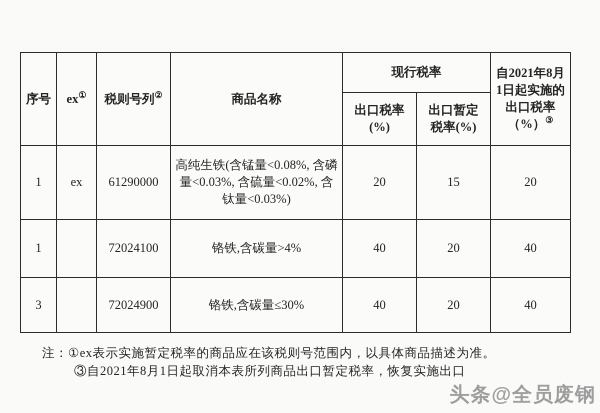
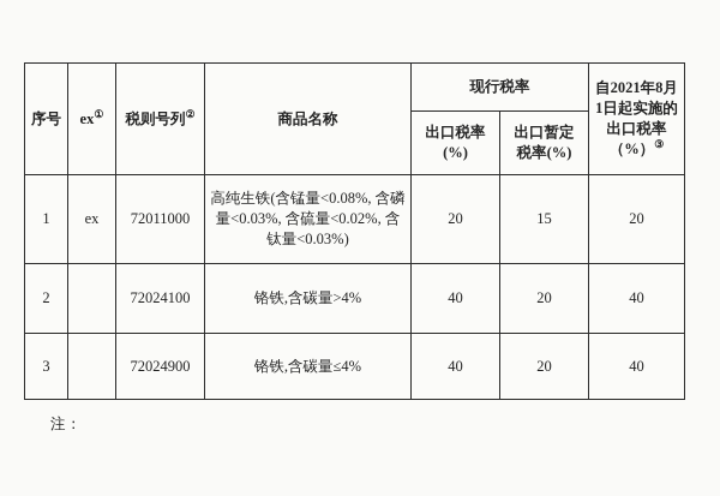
  序号	ex①	税则号列②	商品名称	现行税率	自2021年8月1日起实施的出口税率（%）③
  出口税率 (%)	出口暂定 税率(%)
- 1	ex	61290000	高纯生铁(含锰量<0.08%, 含磷量<0.03%, 含硫量<0.02%, 含钛量<0.03%)	20	15	20
+ 1	ex	72011000	高纯生铁(含锰量<0.08%, 含磷量<0.03%, 含硫量<0.02%, 含钛量<0.03%)	20	15	20
- 1		72024100	铬铁,含碳量>4%	40	20	40
+ 2		72024100	铬铁,含碳量>4%	40	20	40
- 3		72024900	铬铁,含碳量≤30%	40	20	40
+ 3		72024900	铬铁,含碳量≤4%	40	20	40
  注：
- ①ex表示实施暂定税率的商品应在该税则号范围内，以具体商品描述为准。
- ③自2021年8月1日起取消本表所列商品出口暂定税率，恢复实施出口
- 头条@全员废钢
